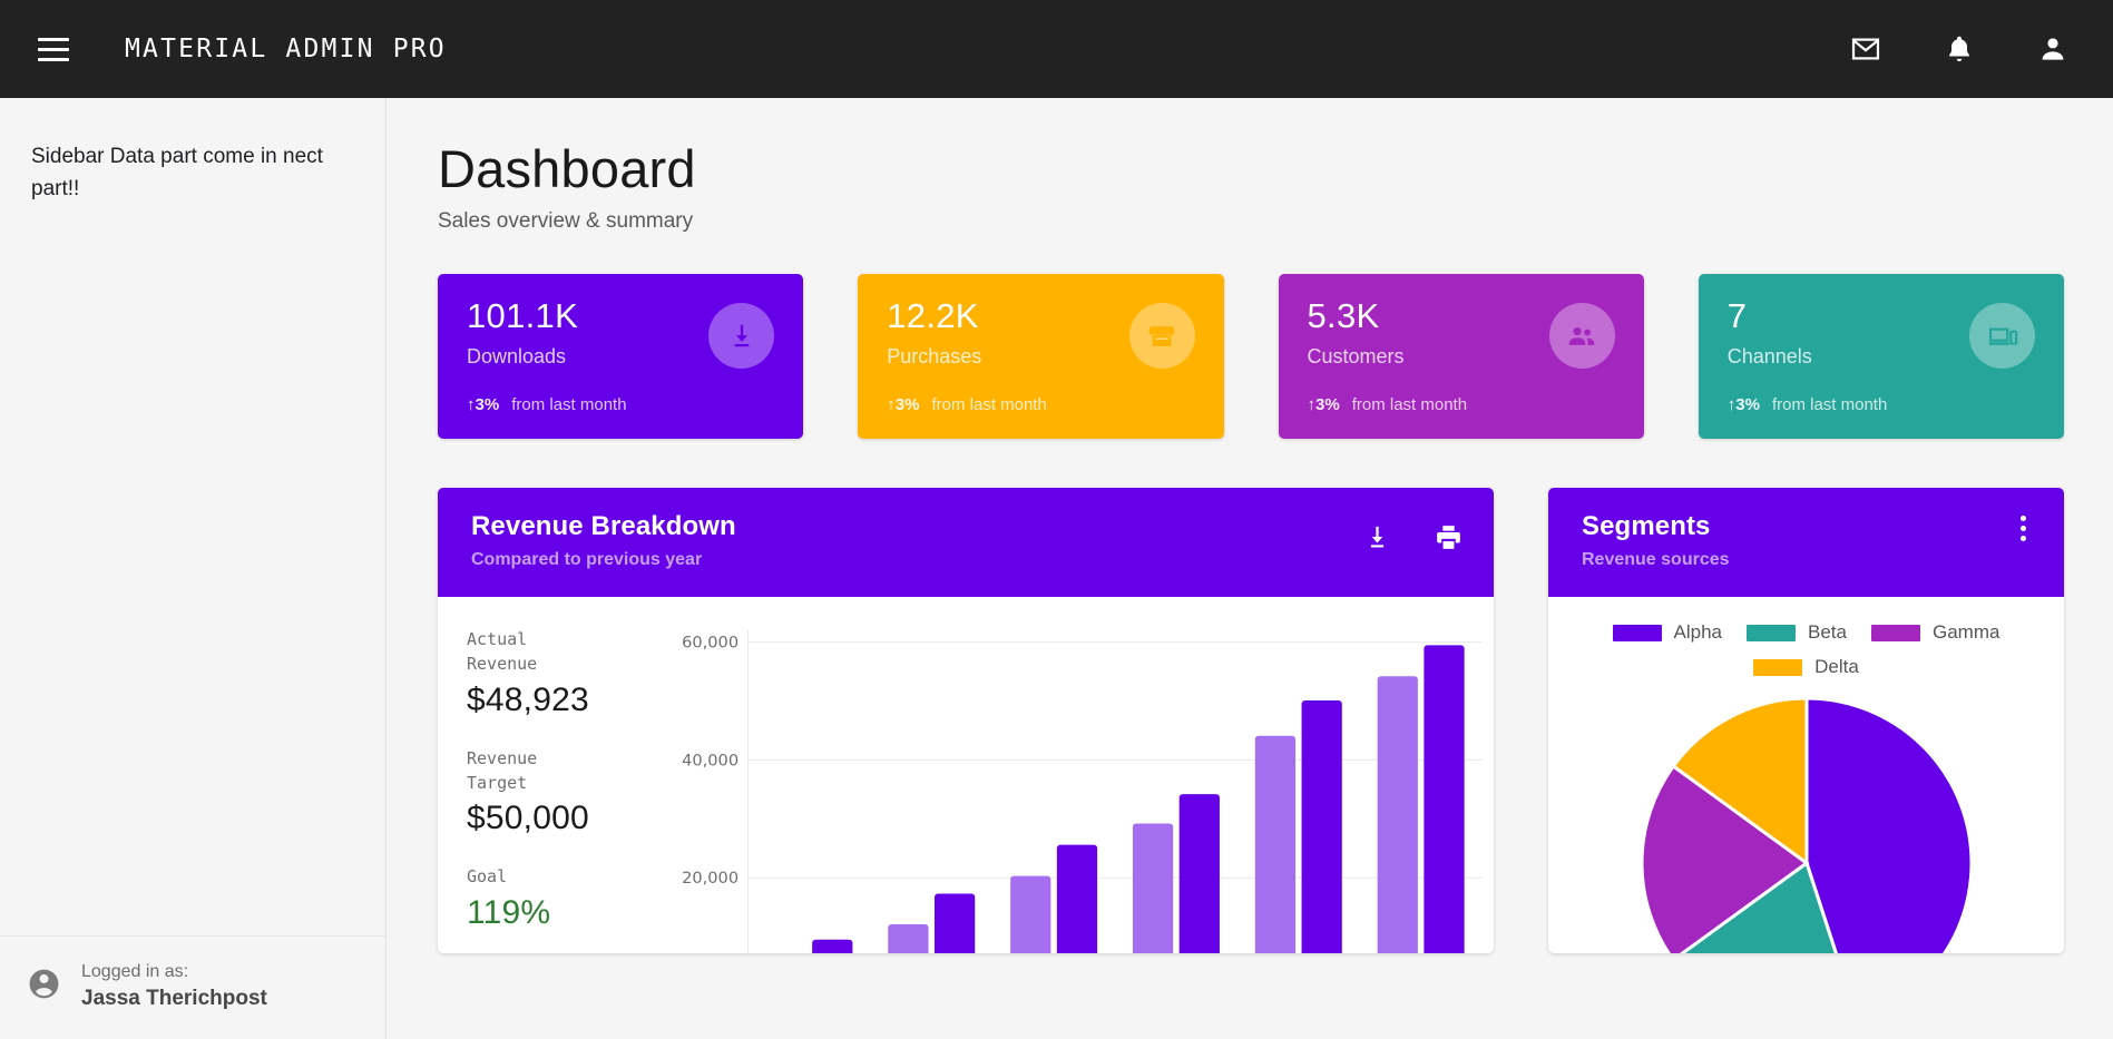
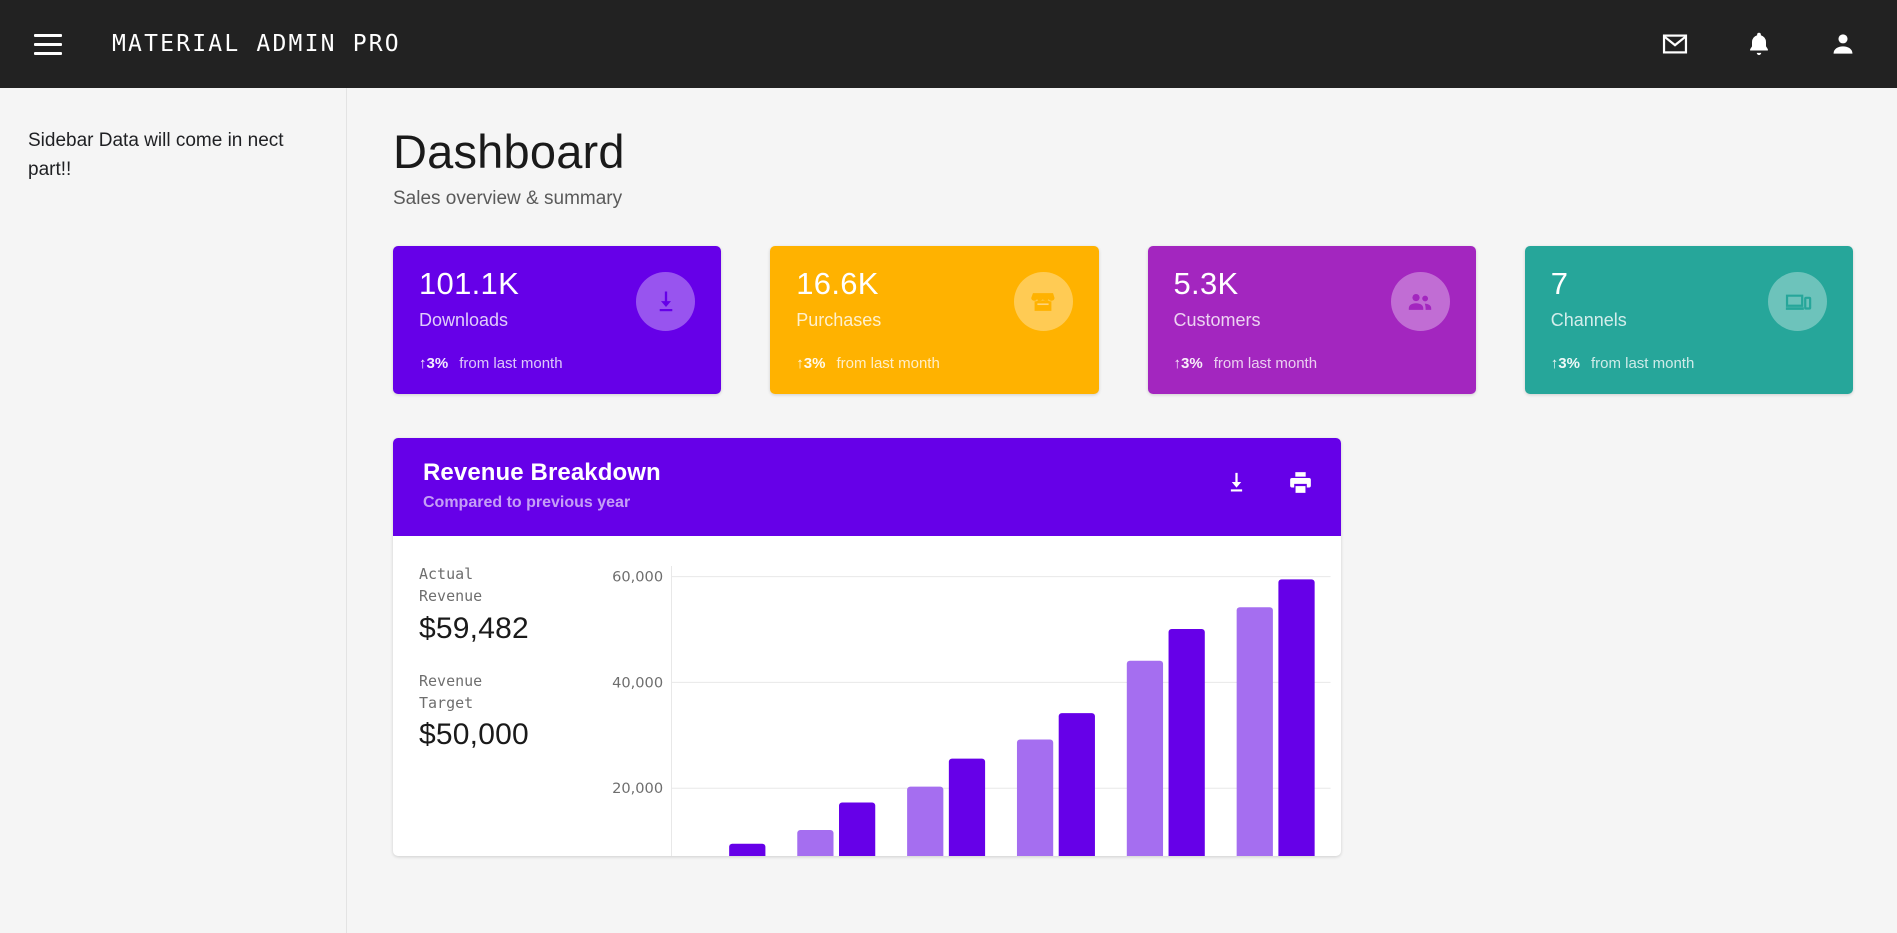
  MATERIAL ADMIN PRO
- Sidebar Data part come in nect part!!
+ Sidebar Data will come in nect part!!
- Logged in as:
- Jassa Therichpost
  Dashboard
  Sales overview & summary
  101.1K
  Downloads
  ↑3%
  from last month
- 12.2K
+ 16.6K
  Purchases
  ↑3%
  from last month
  5.3K
  Customers
  ↑3%
  from last month
  7
  Channels
  ↑3%
  from last month
  Revenue Breakdown
  Compared to previous year
  Actual Revenue
- $48,923
+ $59,482
  Revenue Target
  $50,000
- Goal
- 119%
  20,000
  40,000
  60,000
- Segments
- Revenue sources
- Alpha
- Beta
- Gamma
- Delta
